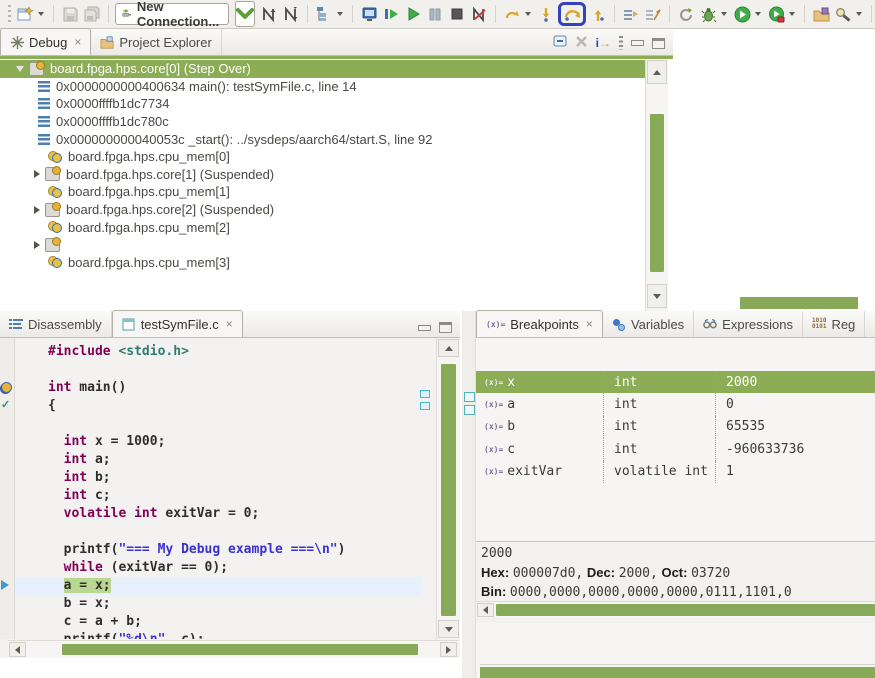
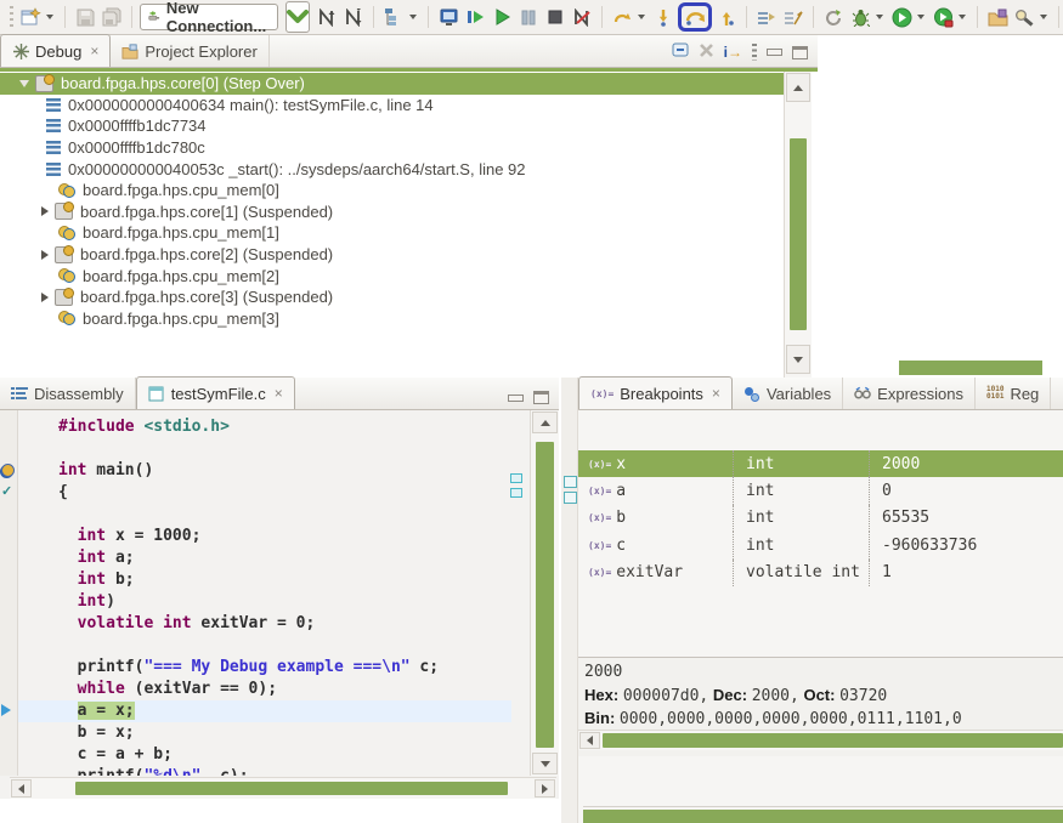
  New Connection...
  Debug
  ×
  Project Explorer
  i→
  board.fpga.hps.core[0] (Step Over)
  0x0000000000400634 main(): testSymFile.c, line 14
  0x0000ffffb1dc7734
  0x0000ffffb1dc780c
  0x000000000040053c _start(): ../sysdeps/aarch64/start.S, line 92
  board.fpga.hps.cpu_mem[0]
  board.fpga.hps.core[1] (Suspended)
  board.fpga.hps.cpu_mem[1]
  board.fpga.hps.core[2] (Suspended)
  board.fpga.hps.cpu_mem[2]
+ board.fpga.hps.core[3] (Suspended)
  board.fpga.hps.cpu_mem[3]
  Disassembly
  testSymFile.c
  ×
  ✓
  #include <stdio.h>
  int main()
  {
  int x = 1000;
  int a;
  int b;
- int c;
+ int)
  volatile int exitVar = 0;
- printf("=== My Debug example ===\n")
+ printf("=== My Debug example ===\n" c;
  while (exitVar == 0);
  a = x;
  b = x;
  c = a + b;
  (x)=
  Breakpoints
  ×
  Variables
  Expressions
  Reg
  (x)=
  x
  int
  2000
  (x)=
  a
  int
  0
  (x)=
  b
  int
  65535
  (x)=
  c
  int
  -960633736
  (x)=
  exitVar
  volatile int
  1
  2000
  Hex: 000007d0, Dec: 2000, Oct: 03720
  Bin: 0000,0000,0000,0000,0000,0111,1101,0
